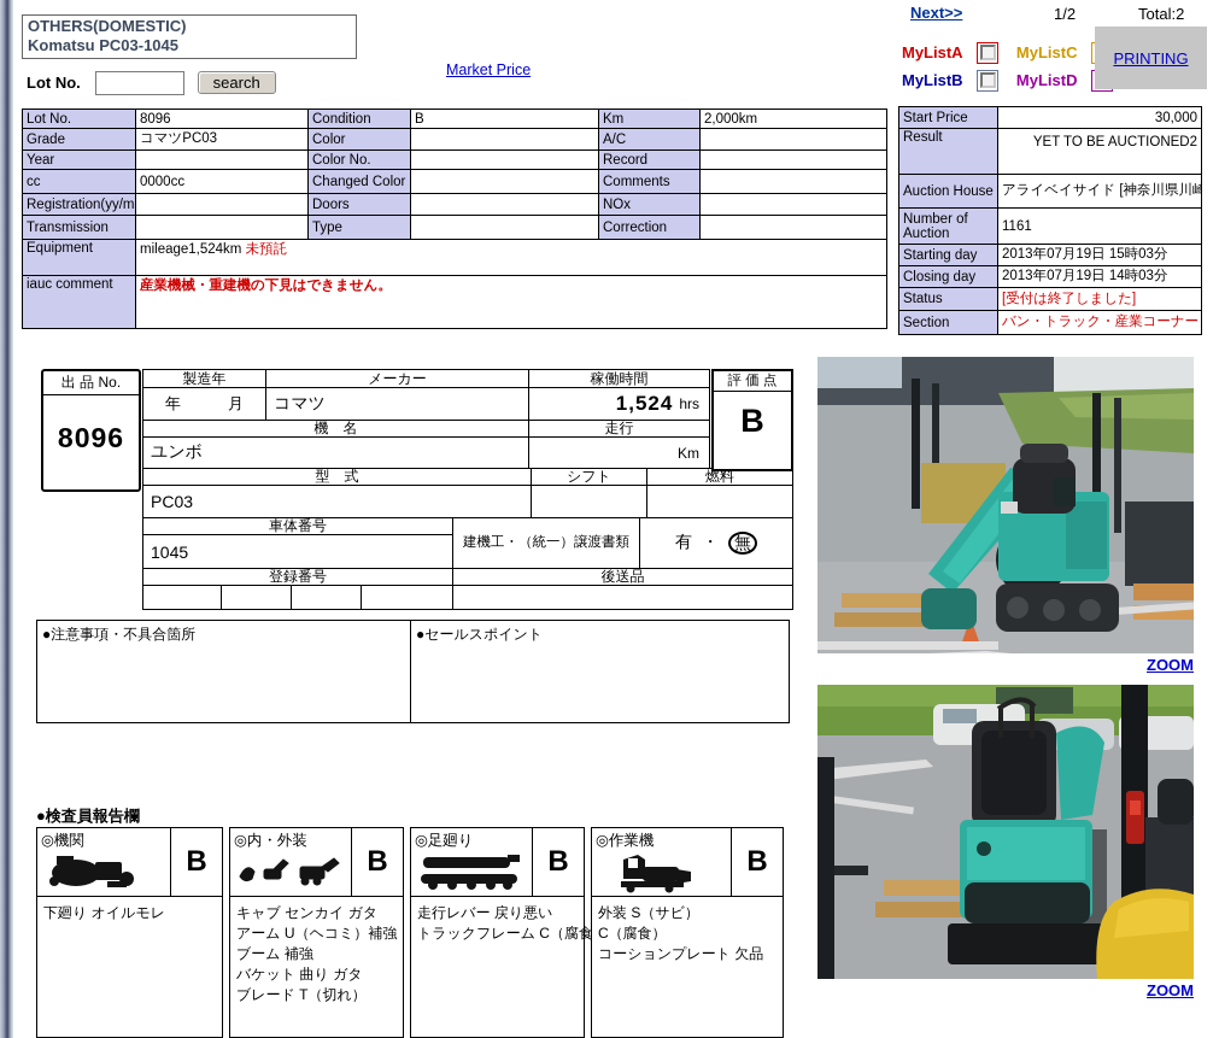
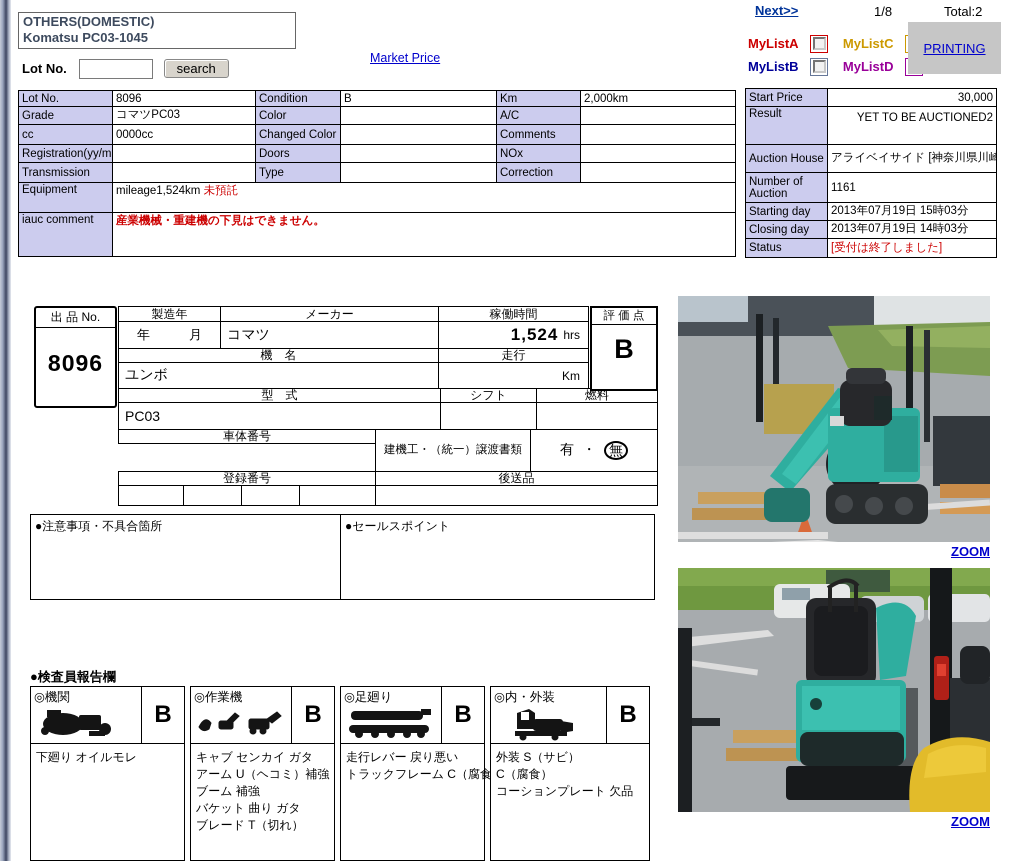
  OTHERS(DOMESTIC)
  Komatsu PC03-1045
  Lot No. search
  Market Price
  Next>>
- 1/2
+ 1/8
  Total:2
  MyListA MyListC
  MyListB MyListD
  PRINTING
  Lot No.	8096	Condition	B	Km	2,000km
  Grade	コマツPC03	Color		A/C
- Year		Color No.		Record
  cc	0000cc	Changed Color		Comments
  Registration(yy/m		Doors		NOx
  Transmission		Type		Correction
  Equipment	mileage1,524km 未預託
  iauc comment	産業機械・重建機の下見はできません。
  Start Price	30,000
  Result	YET TO BE AUCTIONED2
  Auction House	アライベイサイド [神奈川県川崎
  Number of Auction	1161
  Starting day	2013年07月19日 15時03分
  Closing day	2013年07月19日 14時03分
  Status	[受付は終了しました]
- Section	バン・トラック・産業コーナー
  出 品 No.
  8096
  製造年
  メーカー
  稼働時間
  年 月
  コマツ
  1,524
  hrs
  機 名
  走行
  ユンボ
  Km
  型 式
  シフト
  燃料
  PC03
  車体番号
  建機工・（統一）譲渡書類
  有
  ・
  無
- 1045
  登録番号
  後送品
  評 価 点
  B
  ●注意事項・不具合箇所
  ●セールスポイント
  ●検査員報告欄
  ◎機関
  B
  下廻り オイルモレ
- ◎内・外装
+ ◎作業機
  B
  キャブ センカイ ガタ
  アーム U（ヘコミ）補強
  ブーム 補強
  バケット 曲り ガタ
  ブレード T（切れ）
  ◎足廻り
  B
  走行レバー 戻り悪い
  トラックフレーム C（腐食
- ◎作業機
+ ◎内・外装
  B
  外装 S（サビ）
  C（腐食）
  コーションプレート 欠品
  ZOOM
  ZOOM
